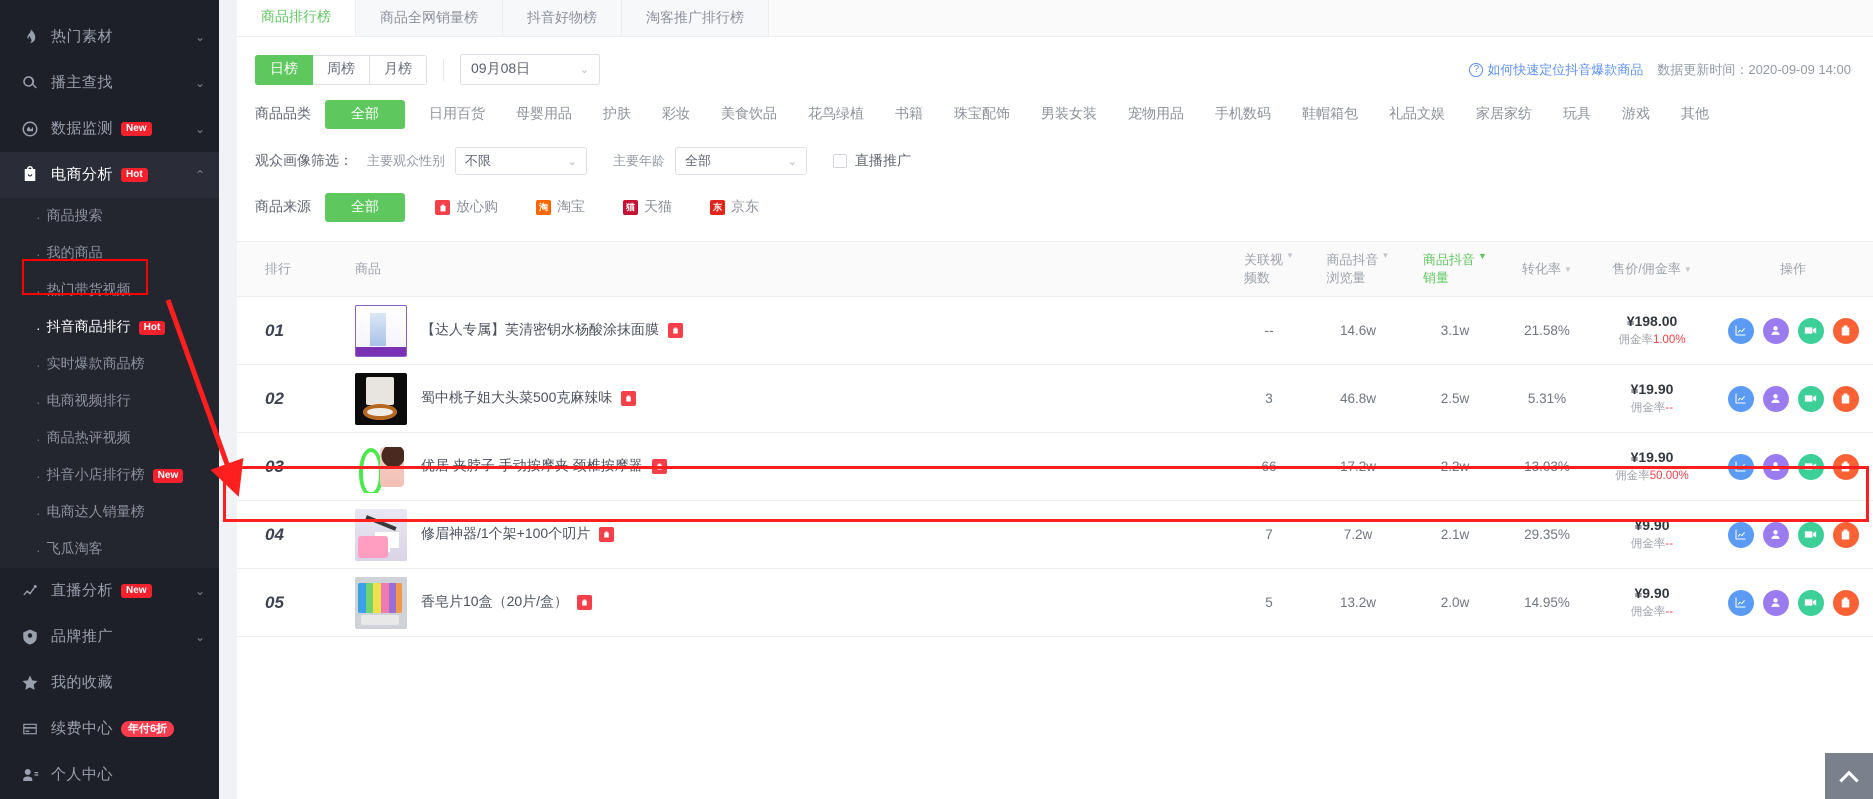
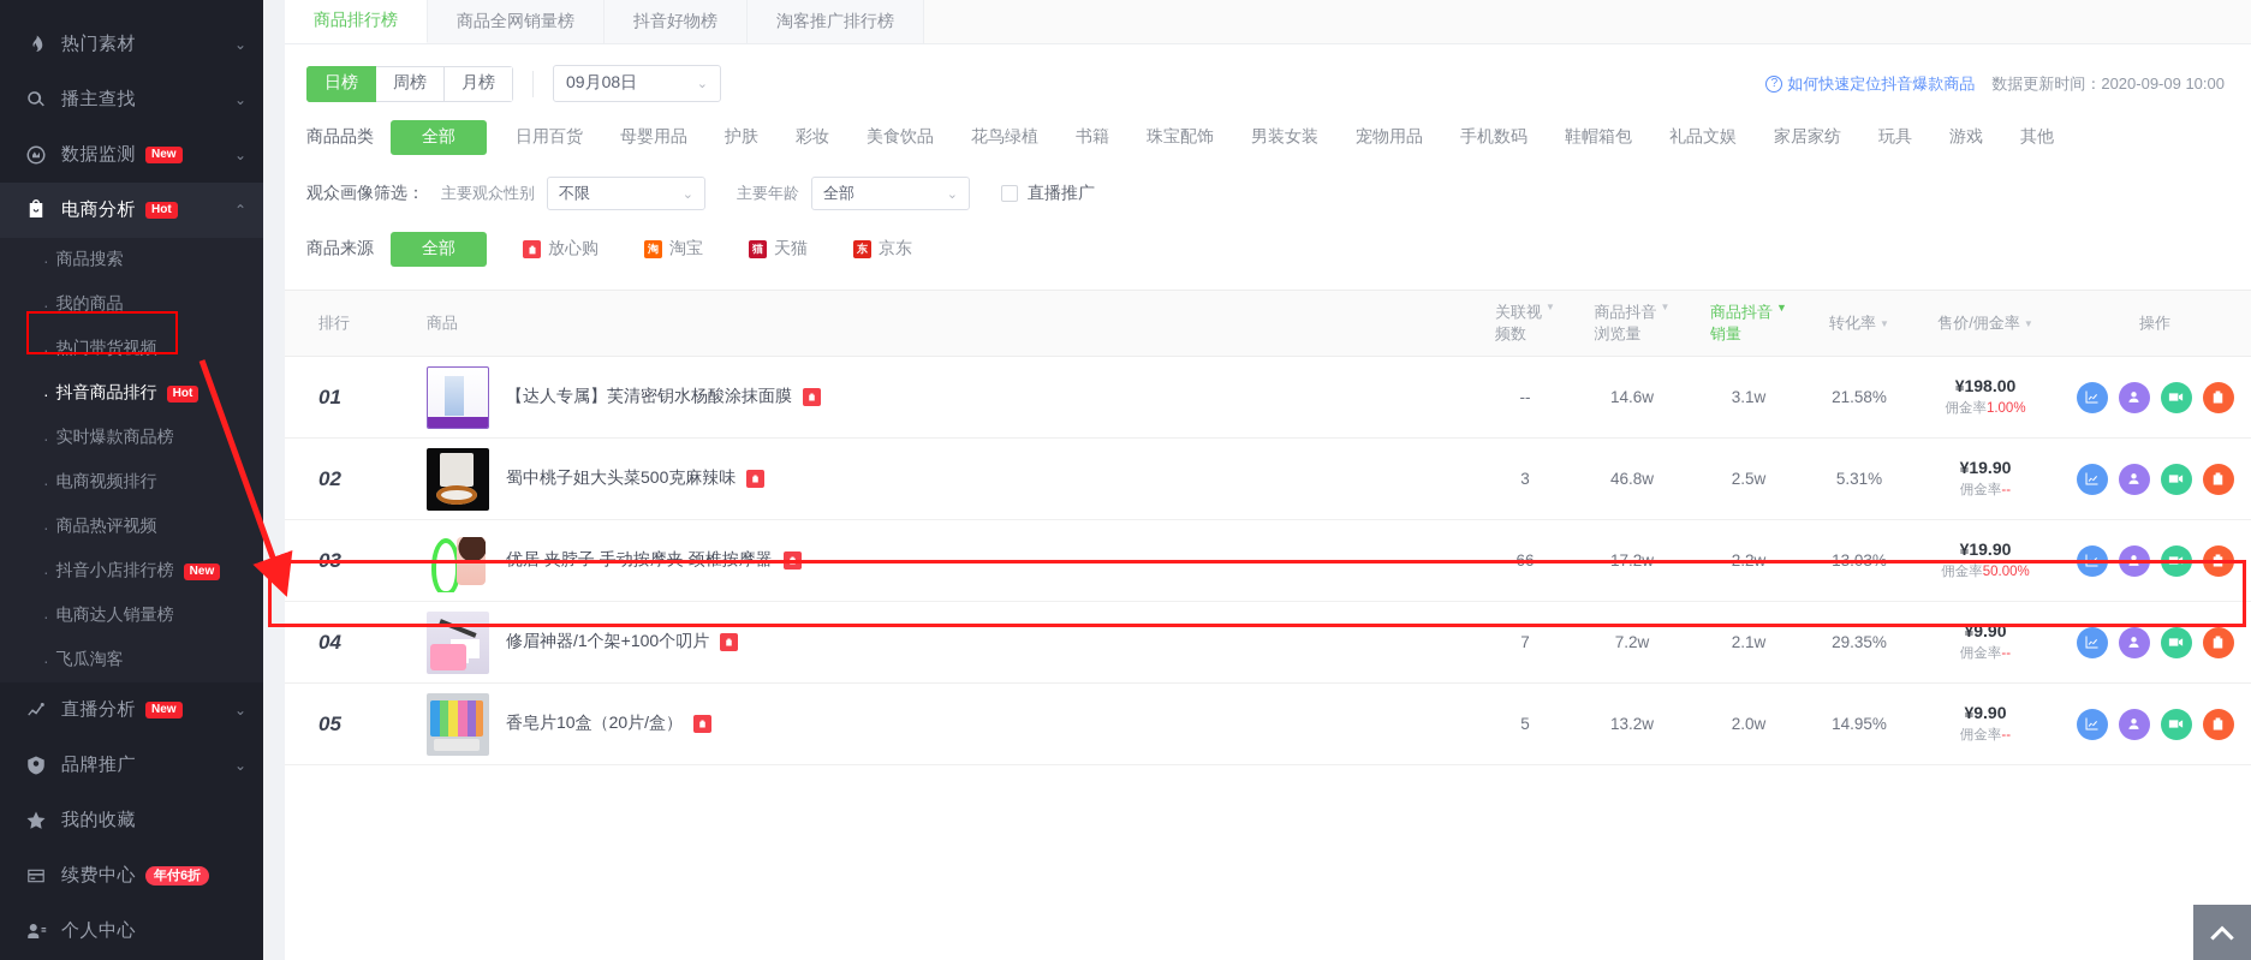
  热门素材
  ⌄
  播主查找
  ⌄
  数据监测
  New
  ⌄
  电商分析
  Hot
  ⌃
  ·
  商品搜索
  ·
  我的商品
  ·
  热门带货视频
  ·
  抖音商品排行
  Hot
  ·
  实时爆款商品榜
  ·
  电商视频排行
  ·
  商品热评视频
  ·
  抖音小店排行榜
  New
  ·
  电商达人销量榜
  ·
  飞瓜淘客
  直播分析
  New
  ⌄
  品牌推广
  ⌄
  我的收藏
  续费中心
  年付6折
  个人中心
  商品排行榜
  商品全网销量榜
  抖音好物榜
  淘客推广排行榜
  日榜
  周榜
  月榜
  09月08日
  ⌄
  ?
  如何快速定位抖音爆款商品
- 数据更新时间：2020-09-09 14:00
+ 数据更新时间：2020-09-09 10:00
  商品品类
  全部
  日用百货
  母婴用品
  护肤
  彩妆
  美食饮品
  花鸟绿植
  书籍
  珠宝配饰
  男装女装
  宠物用品
  手机数码
  鞋帽箱包
  礼品文娱
  家居家纺
  玩具
  游戏
  其他
  观众画像筛选：
  主要观众性别
  不限
  ⌄
  主要年龄
  全部
  ⌄
  直播推广
  商品来源
  全部
  放心购
  淘
  淘宝
  猫
  天猫
  东
  京东
  排行
  商品
  关联视
  频数
  ▼
  商品抖音
  浏览量
  ▼
  商品抖音
  销量
  ▼
  转化率
  ▼
  售价/佣金率
  ▼
  操作
  01
  【达人专属】芙清密钥水杨酸涂抹面膜
  --
  14.6w
  3.1w
  21.58%
  ¥198.00
  佣金率1.00%
  02
  蜀中桃子姐大头菜500克麻辣味
  3
  46.8w
  2.5w
  5.31%
  ¥19.90
  佣金率--
  03
  优居 夹脖子 手动按摩夹 颈椎按摩器
  66
  17.2w
  2.2w
  13.03%
  ¥19.90
  佣金率50.00%
  04
  修眉神器/1个架+100个叨片
  7
  7.2w
  2.1w
  29.35%
  ¥9.90
  佣金率--
  05
  香皂片10盒（20片/盒）
  5
  13.2w
  2.0w
  14.95%
  ¥9.90
  佣金率--
